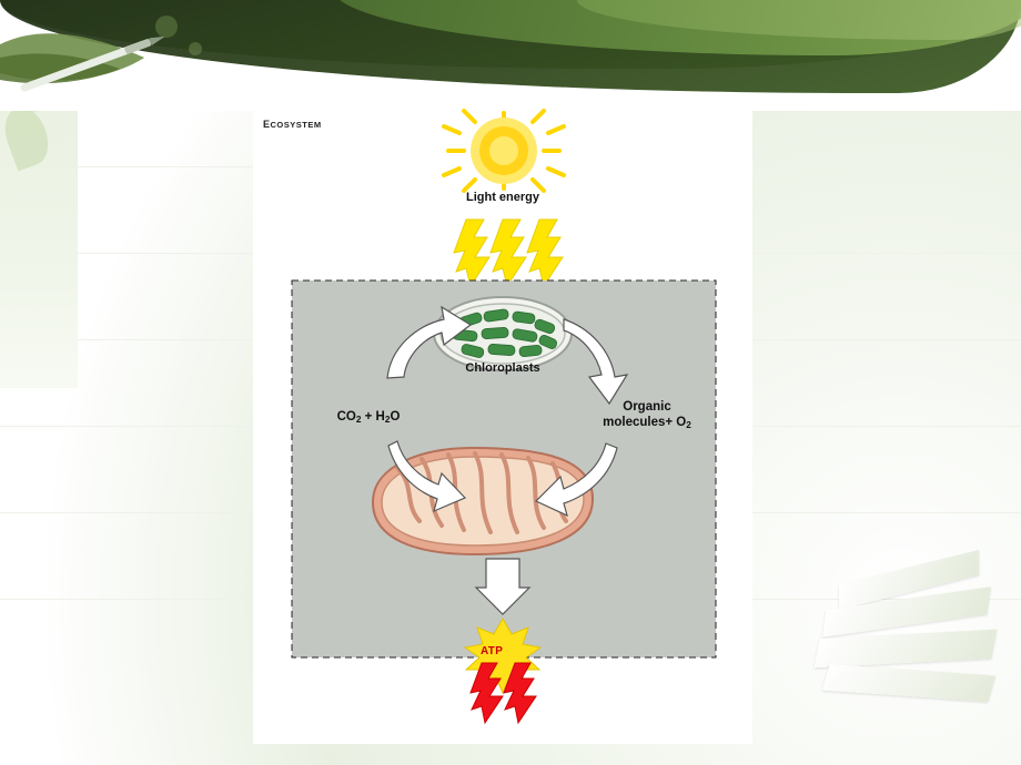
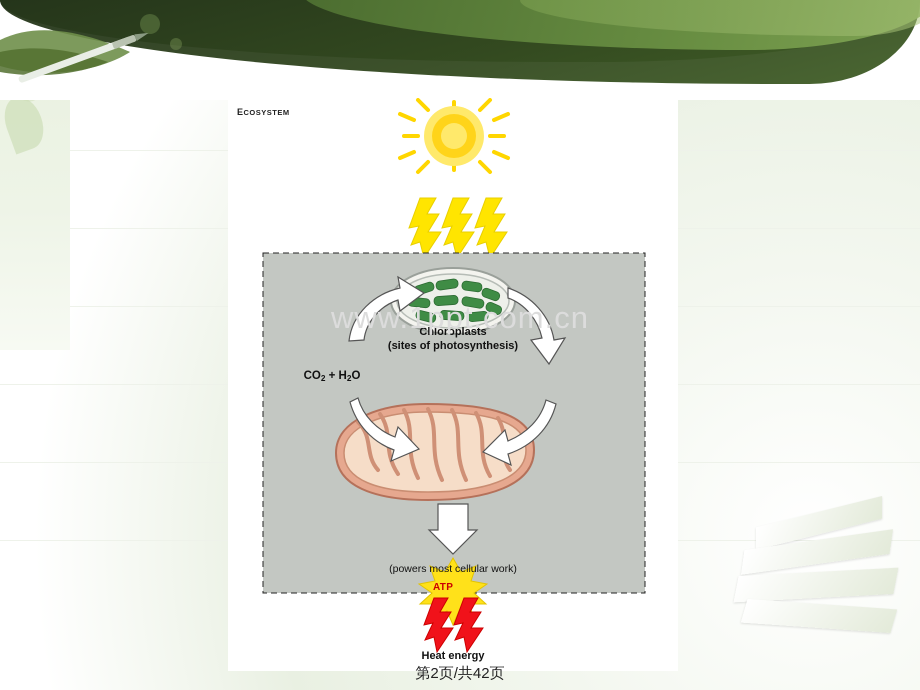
- Light energy
  ECOSYSTEM
  Chloroplasts
+ (sites of photosynthesis)
  CO2 + H2O
- Organic
- molecules+ O2
  ATP
+ (powers most cellular work)
+ Heat energy
+ www.1ppt.com.cn
+ 第2页/共42页
